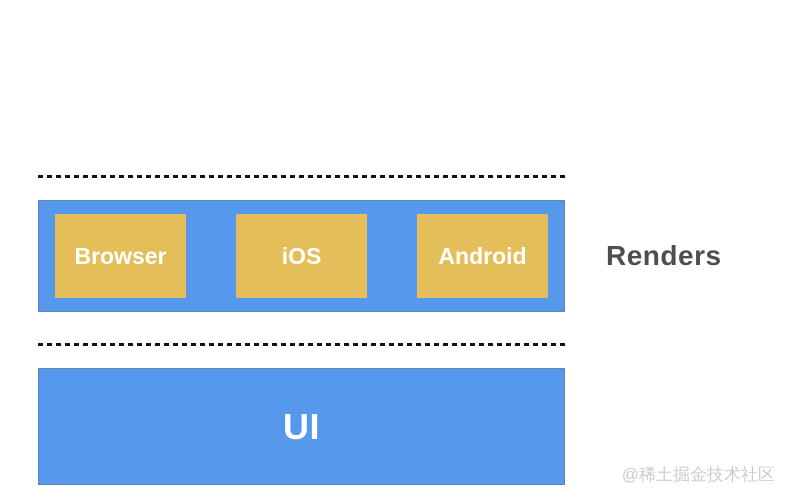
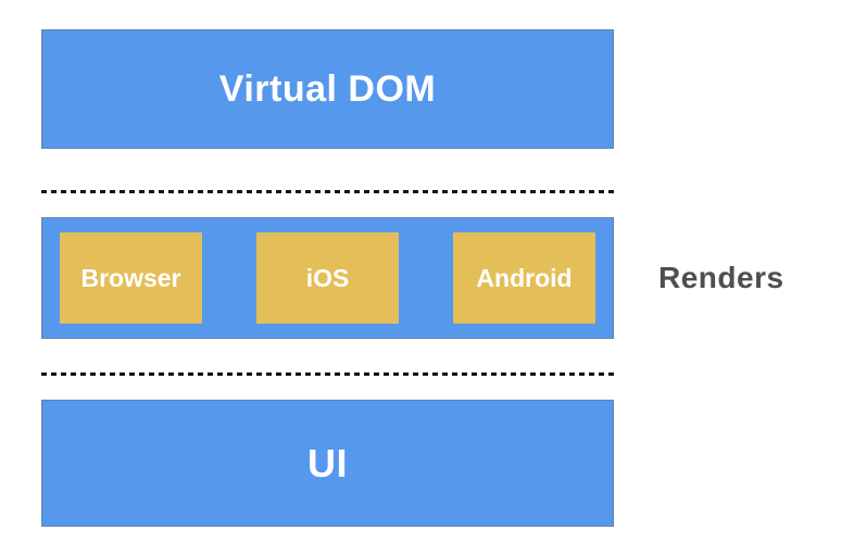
+ Virtual DOM
  Browser
  iOS
  Android
  Renders
  UI
- @稀土掘金技术社区
